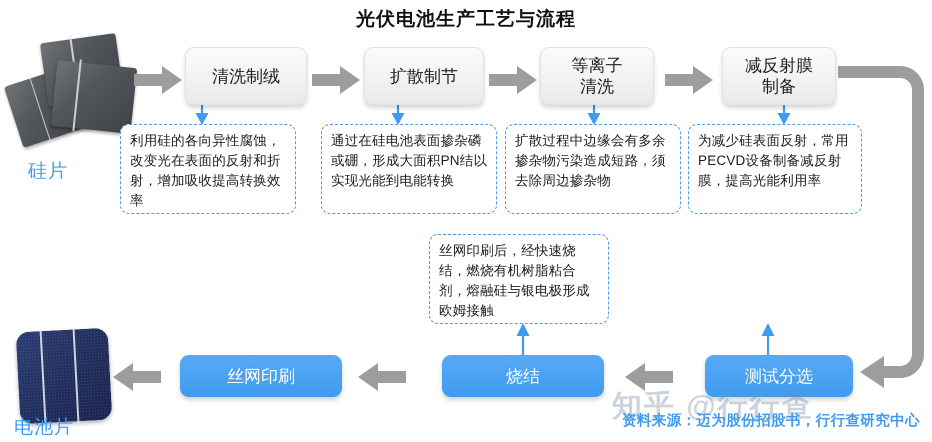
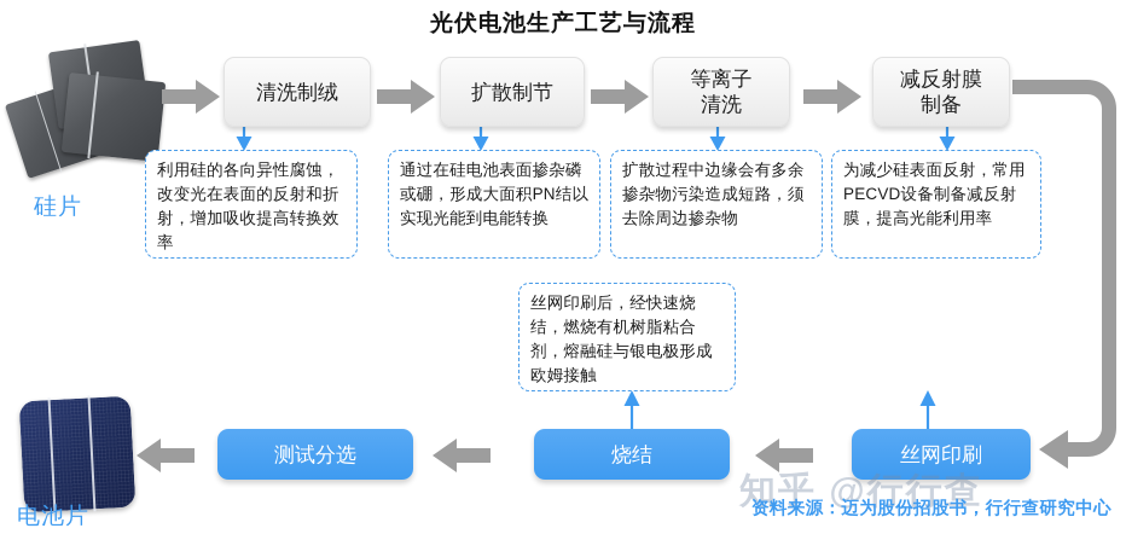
  光伏电池生产工艺与流程
  硅片
  电池片
  清洗制绒
  扩散制节
  等离子
  清洗
  减反射膜
  制备
  利用硅的各向异性腐蚀，改变光在表面的反射和折射，增加吸收提高转换效率
  通过在硅电池表面掺杂磷或硼，形成大面积PN结以实现光能到电能转换
  扩散过程中边缘会有多余掺杂物污染造成短路，须去除周边掺杂物
  为减少硅表面反射，常用PECVD设备制备减反射膜，提高光能利用率
  丝网印刷后，经快速烧结，燃烧有机树脂粘合剂，熔融硅与银电极形成欧姆接触
- 丝网印刷
+ 测试分选
  烧结
- 测试分选
+ 丝网印刷
  知乎 @行行查
  资料来源：迈为股份招股书，行行查研究中心
